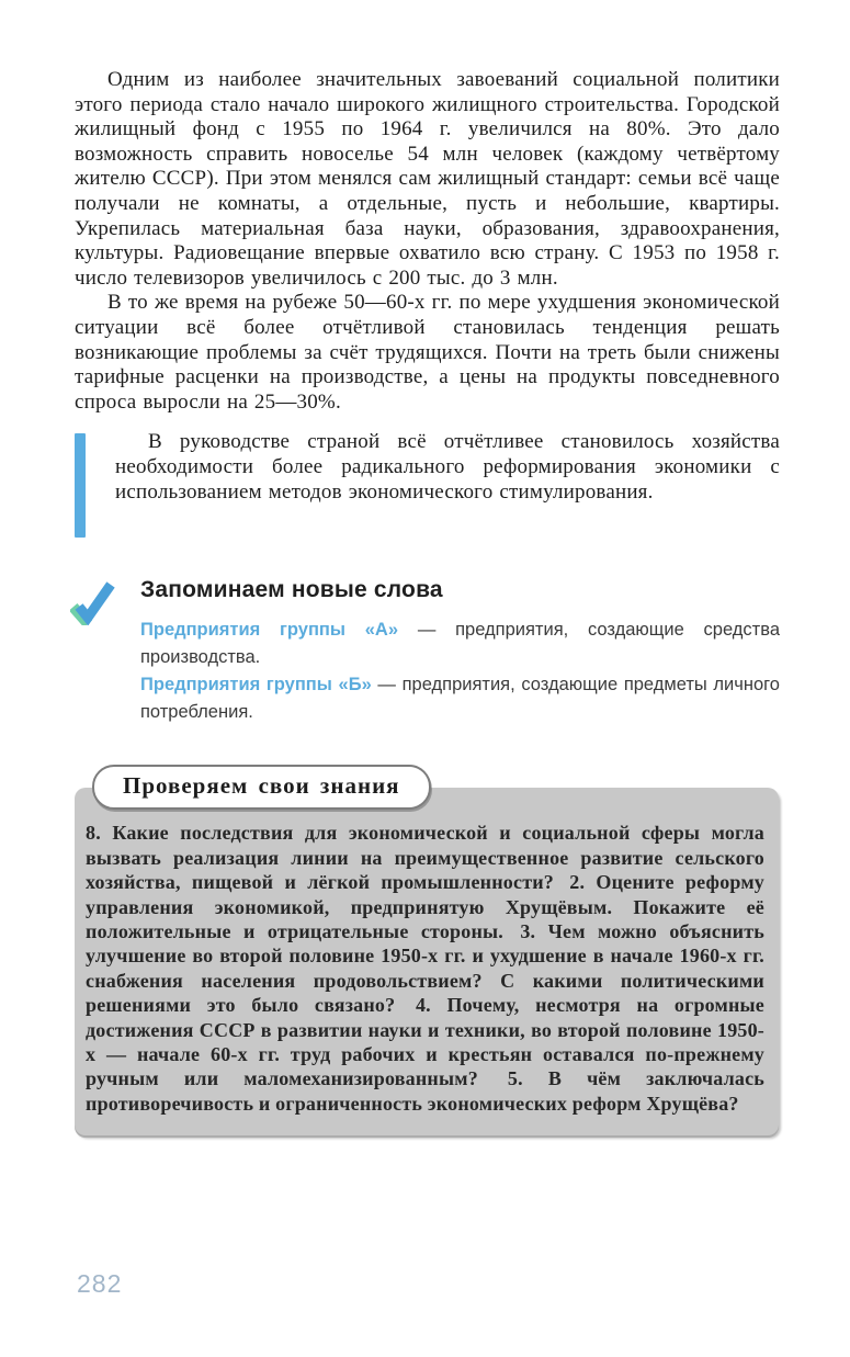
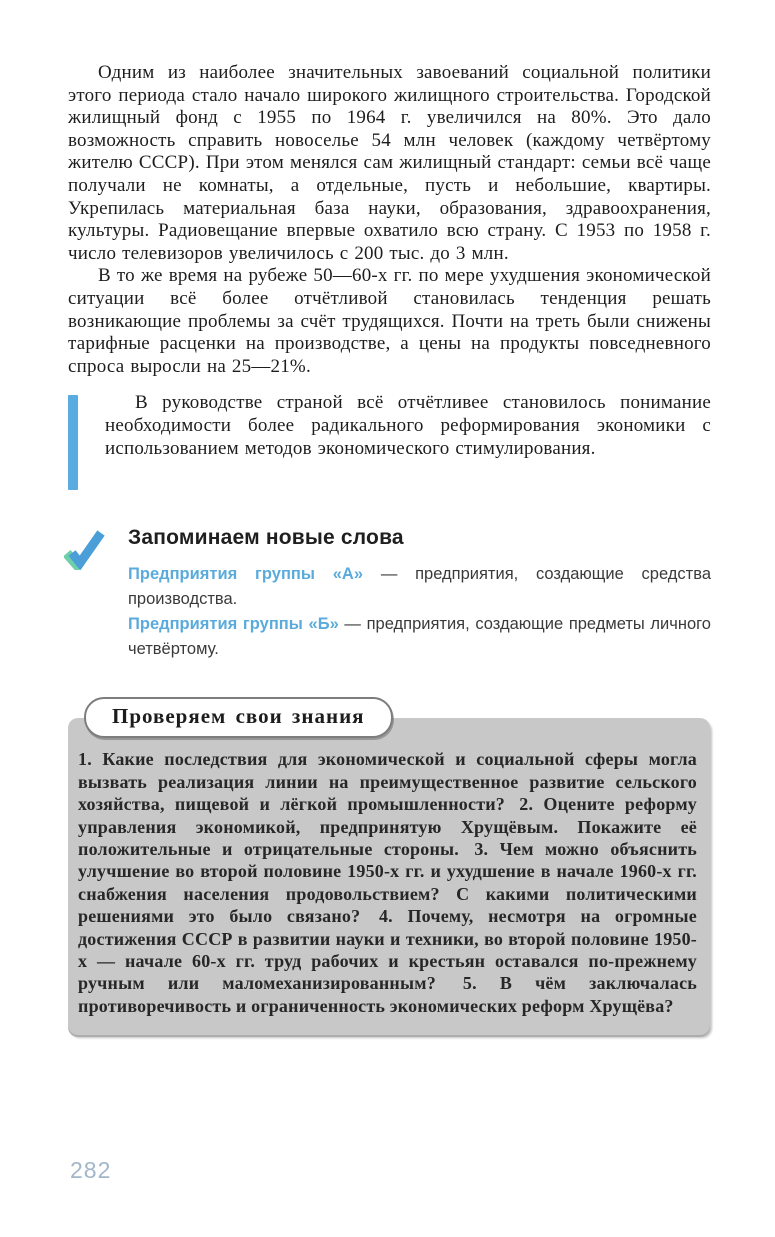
  Одним из наиболее значительных завоеваний социальной политики этого периода стало начало широкого жилищного строительства. Городской жилищный фонд с 1955 по 1964 г. увеличился на 80%. Это дало возможность справить новоселье 54 млн человек (каждому четвёртому жителю СССР). При этом менялся сам жилищный стандарт: семьи всё чаще получали не комнаты, а отдельные, пусть и небольшие, квартиры. Укрепилась материальная база науки, образования, здравоохранения, культуры. Радиовещание впервые охватило всю страну. С 1953 по 1958 г. число телевизоров увеличилось с 200 тыс. до 3 млн.
- В то же время на рубеже 50—60-х гг. по мере ухудшения экономической ситуации всё более отчётливой становилась тенденция решать возникающие проблемы за счёт трудящихся. Почти на треть были снижены тарифные расценки на производстве, а цены на продукты повседневного спроса выросли на 25—30%.
+ В то же время на рубеже 50—60-х гг. по мере ухудшения экономической ситуации всё более отчётливой становилась тенденция решать возникающие проблемы за счёт трудящихся. Почти на треть были снижены тарифные расценки на производстве, а цены на продукты повседневного спроса выросли на 25—21%.
- В руководстве страной всё отчётливее становилось хозяйства необходимости более радикального реформирования экономики с использованием методов экономического стимулирования.
+ В руководстве страной всё отчётливее становилось понимание необходимости более радикального реформирования экономики с использованием методов экономического стимулирования.
  Запоминаем новые слова
  Предприятия группы «А» — предприятия, создающие средства производства.
- Предприятия группы «Б» — предприятия, создающие предметы личного потребления.
+ Предприятия группы «Б» — предприятия, создающие предметы личного четвёртому.
  Проверяем свои знания
- 8. Какие последствия для экономической и социальной сферы могла вызвать реализация линии на преимущественное развитие сельского хозяйства, пищевой и лёгкой промышленности? 2. Оцените реформу управления экономикой, предпринятую Хрущёвым. Покажите её положительные и отрицательные стороны. 3. Чем можно объяснить улучшение во второй половине 1950-х гг. и ухудшение в начале 1960-х гг. снабжения населения продовольствием? С какими политическими решениями это было связано? 4. Почему, несмотря на огромные достижения СССР в развитии науки и техники, во второй половине 1950-х — начале 60-х гг. труд рабочих и крестьян оставался по-прежнему ручным или маломеханизированным? 5. В чём заключалась противоречивость и ограниченность экономических реформ Хрущёва?
+ 1. Какие последствия для экономической и социальной сферы могла вызвать реализация линии на преимущественное развитие сельского хозяйства, пищевой и лёгкой промышленности? 2. Оцените реформу управления экономикой, предпринятую Хрущёвым. Покажите её положительные и отрицательные стороны. 3. Чем можно объяснить улучшение во второй половине 1950-х гг. и ухудшение в начале 1960-х гг. снабжения населения продовольствием? С какими политическими решениями это было связано? 4. Почему, несмотря на огромные достижения СССР в развитии науки и техники, во второй половине 1950-х — начале 60-х гг. труд рабочих и крестьян оставался по-прежнему ручным или маломеханизированным? 5. В чём заключалась противоречивость и ограниченность экономических реформ Хрущёва?
  282
